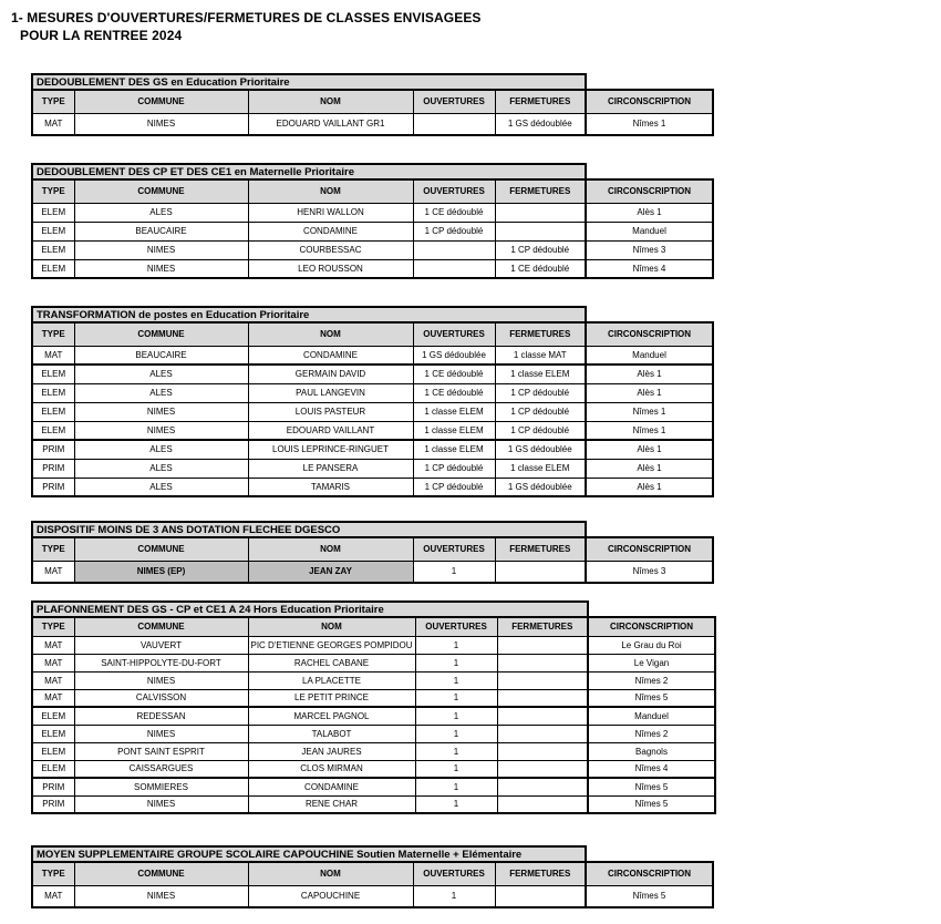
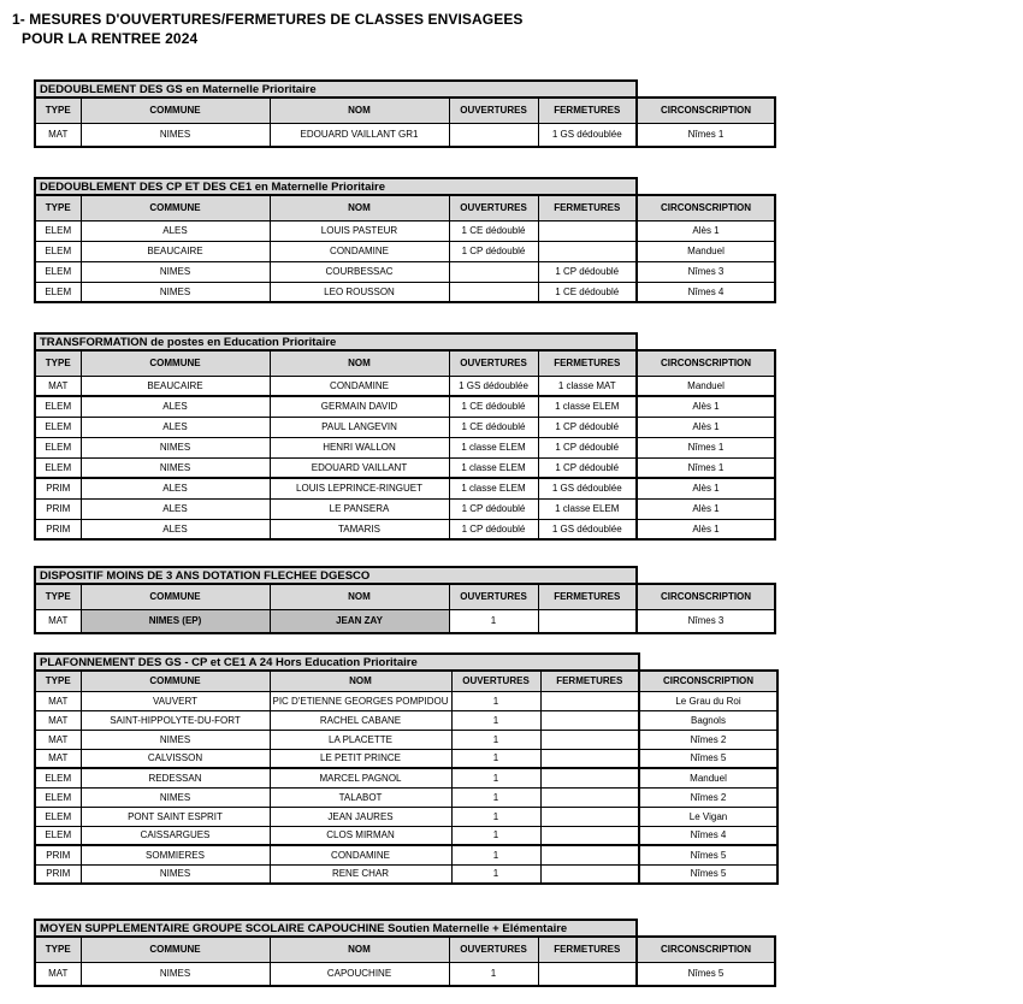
  1- MESURES D'OUVERTURES/FERMETURES DE CLASSES ENVISAGEES
  POUR LA RENTREE 2024
- DEDOUBLEMENT DES GS en Education Prioritaire
+ DEDOUBLEMENT DES GS en Maternelle Prioritaire
  TYPE	COMMUNE	NOM	OUVERTURES	FERMETURES	CIRCONSCRIPTION
  MAT	NIMES	EDOUARD VAILLANT GR1		1 GS dédoublée	Nîmes 1
  DEDOUBLEMENT DES CP ET DES CE1 en Maternelle Prioritaire
  TYPE	COMMUNE	NOM	OUVERTURES	FERMETURES	CIRCONSCRIPTION
- ELEM	ALES	HENRI WALLON	1 CE dédoublé		Alès 1
+ ELEM	ALES	LOUIS PASTEUR	1 CE dédoublé		Alès 1
  ELEM	BEAUCAIRE	CONDAMINE	1 CP dédoublé		Manduel
  ELEM	NIMES	COURBESSAC		1 CP dédoublé	Nîmes 3
  ELEM	NIMES	LEO ROUSSON		1 CE dédoublé	Nîmes 4
  TRANSFORMATION de postes en Education Prioritaire
  TYPE	COMMUNE	NOM	OUVERTURES	FERMETURES	CIRCONSCRIPTION
  MAT	BEAUCAIRE	CONDAMINE	1 GS dédoublée	1 classe MAT	Manduel
  ELEM	ALES	GERMAIN DAVID	1 CE dédoublé	1 classe ELEM	Alès 1
  ELEM	ALES	PAUL LANGEVIN	1 CE dédoublé	1 CP dédoublé	Alès 1
- ELEM	NIMES	LOUIS PASTEUR	1 classe ELEM	1 CP dédoublé	Nîmes 1
+ ELEM	NIMES	HENRI WALLON	1 classe ELEM	1 CP dédoublé	Nîmes 1
  ELEM	NIMES	EDOUARD VAILLANT	1 classe ELEM	1 CP dédoublé	Nîmes 1
  PRIM	ALES	LOUIS LEPRINCE-RINGUET	1 classe ELEM	1 GS dédoublée	Alès 1
  PRIM	ALES	LE PANSERA	1 CP dédoublé	1 classe ELEM	Alès 1
  PRIM	ALES	TAMARIS	1 CP dédoublé	1 GS dédoublée	Alès 1
  DISPOSITIF MOINS DE 3 ANS DOTATION FLECHEE DGESCO
  TYPE	COMMUNE	NOM	OUVERTURES	FERMETURES	CIRCONSCRIPTION
  MAT	NIMES (EP)	JEAN ZAY	1		Nîmes 3
  PLAFONNEMENT DES GS - CP et CE1 A 24 Hors Education Prioritaire
  TYPE	COMMUNE	NOM	OUVERTURES	FERMETURES	CIRCONSCRIPTION
  MAT	VAUVERT	PIC D'ETIENNE GEORGES POMPIDOU	1		Le Grau du Roi
- MAT	SAINT-HIPPOLYTE-DU-FORT	RACHEL CABANE	1		Le Vigan
+ MAT	SAINT-HIPPOLYTE-DU-FORT	RACHEL CABANE	1		Bagnols
  MAT	NIMES	LA PLACETTE	1		Nîmes 2
  MAT	CALVISSON	LE PETIT PRINCE	1		Nîmes 5
  ELEM	REDESSAN	MARCEL PAGNOL	1		Manduel
  ELEM	NIMES	TALABOT	1		Nîmes 2
- ELEM	PONT SAINT ESPRIT	JEAN JAURES	1		Bagnols
+ ELEM	PONT SAINT ESPRIT	JEAN JAURES	1		Le Vigan
  ELEM	CAISSARGUES	CLOS MIRMAN	1		Nîmes 4
  PRIM	SOMMIERES	CONDAMINE	1		Nîmes 5
  PRIM	NIMES	RENE CHAR	1		Nîmes 5
  MOYEN SUPPLEMENTAIRE GROUPE SCOLAIRE CAPOUCHINE Soutien Maternelle + Elémentaire
  TYPE	COMMUNE	NOM	OUVERTURES	FERMETURES	CIRCONSCRIPTION
  MAT	NIMES	CAPOUCHINE	1		Nîmes 5
